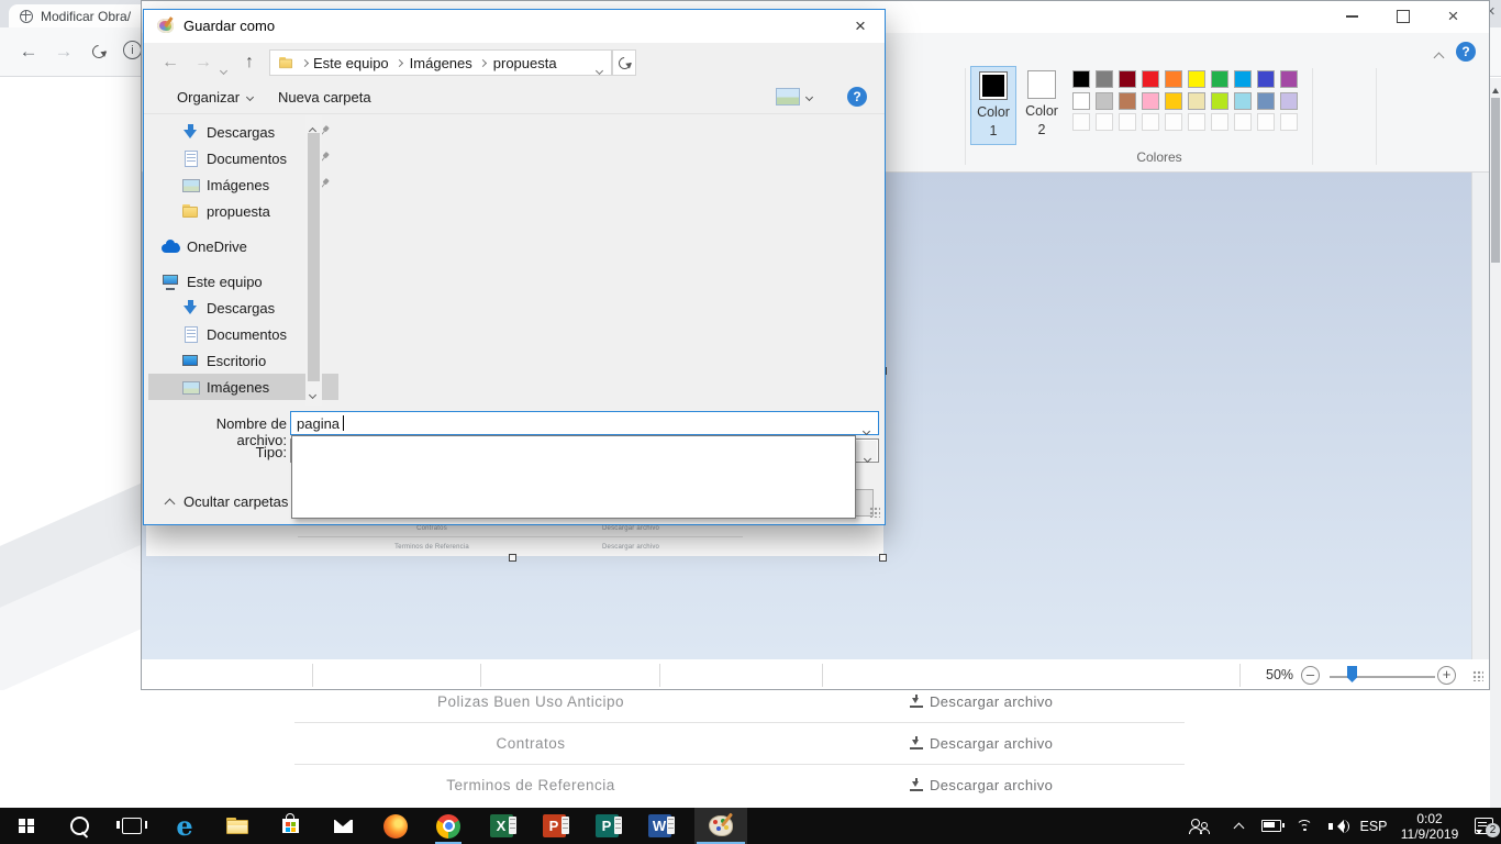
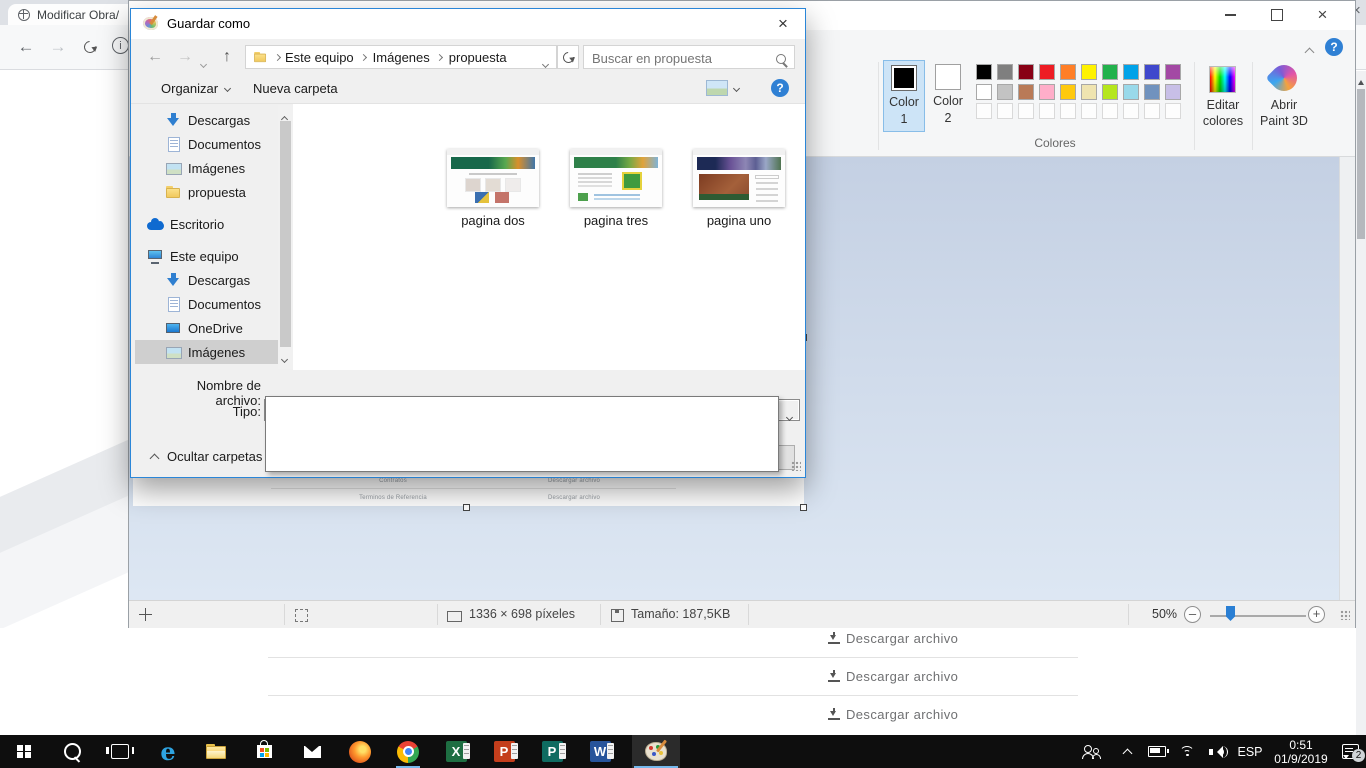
  Modificar Obra/
  ←
  →
  i
- Polizas Buen Uso Anticipo
  Descargar archivo
- Contratos
  Descargar archivo
- Terminos de Referencia
  Descargar archivo
  ×
  ×
  ?
  Color
  1
  Color
  2
  Colores
+ Editar
+ colores
+ Abrir
+ Paint 3D
+ 1336 × 698 píxeles
+ Tamaño: 187,5KB
  50%
  –
  +
  Guardar como
  ×
  ←
  →
  ↑
  Este equipo
  Imágenes
  propuesta
+ Buscar en propuesta
  Organizar
  Nueva carpeta
  ?
  Descargas
  Documentos
  Imágenes
  propuesta
- OneDrive
+ Escritorio
  Este equipo
  Descargas
  Documentos
- Escritorio
+ OneDrive
  Imágenes
+ pagina dos
+ pagina tres
+ pagina uno
  Nombre de archivo:
- pagina
  Tipo:
  Ocultar carpetas
  e
  X
  P
  P
  W
  ESP
- 0:02
+ 0:51
- 11/9/2019
+ 01/9/2019
  2
